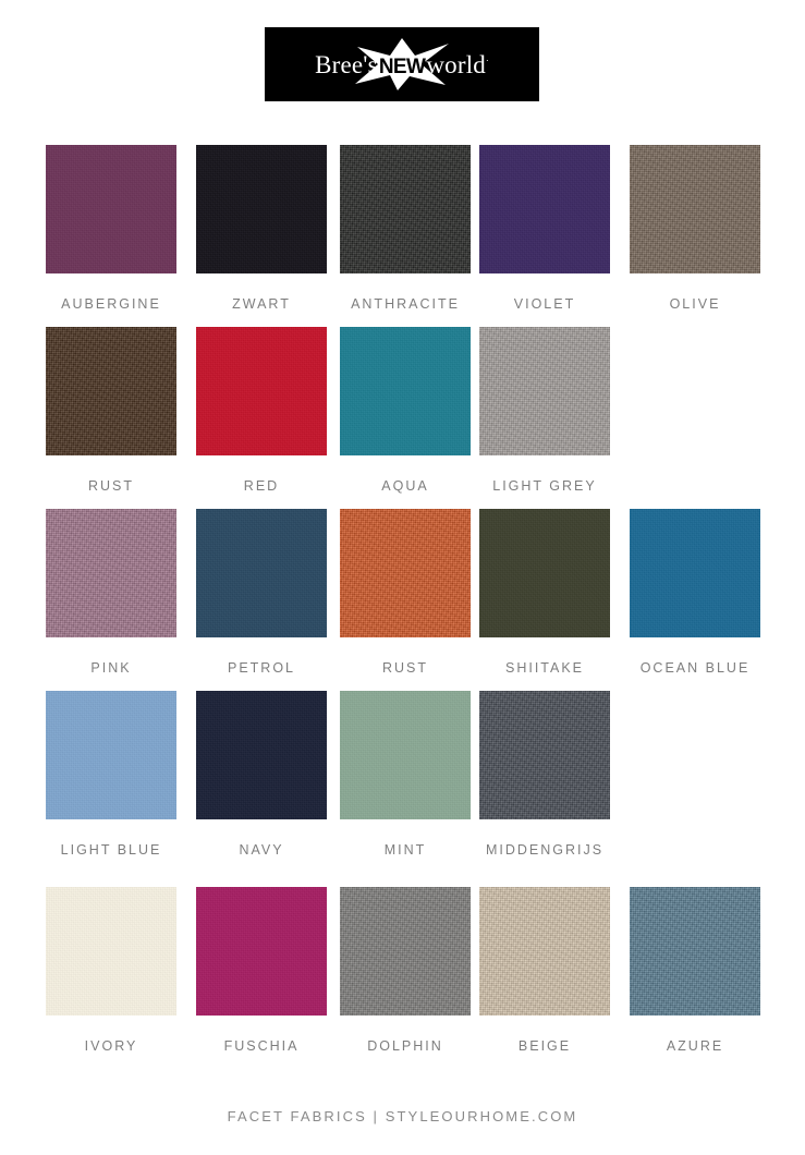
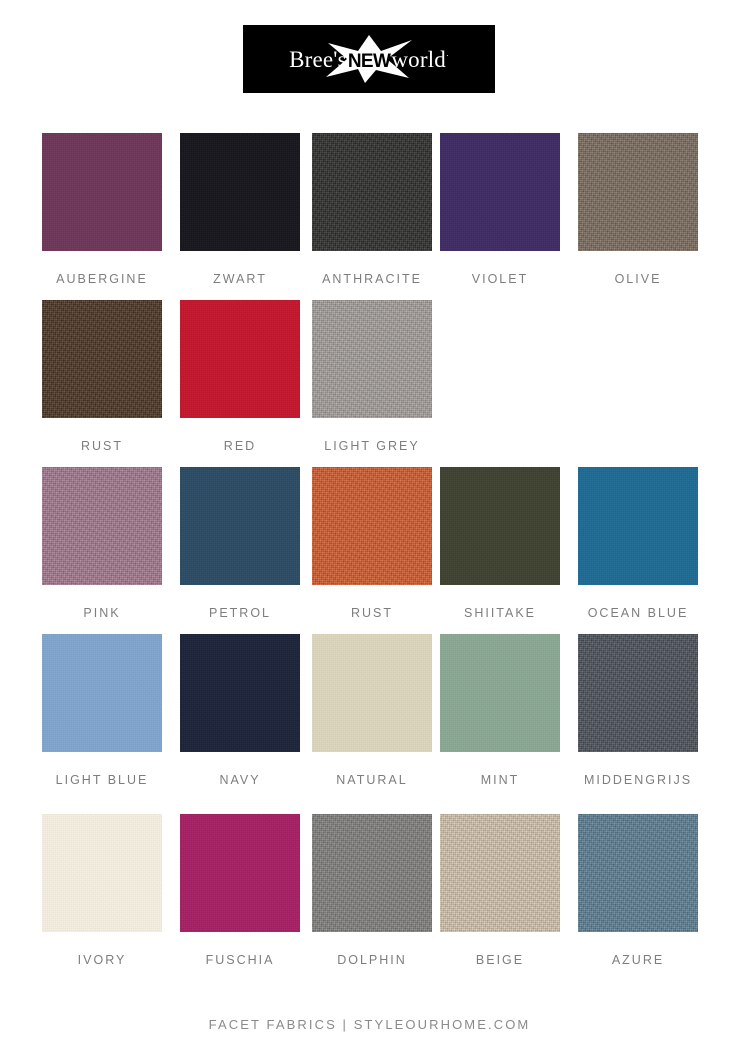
  Bree'sNEWworld·
  AUBERGINE
  ZWART
  ANTHRACITE
  VIOLET
  OLIVE
  RUST
  RED
- AQUA
  LIGHT GREY
  PINK
  PETROL
  RUST
  SHIITAKE
  OCEAN BLUE
  LIGHT BLUE
  NAVY
+ NATURAL
  MINT
  MIDDENGRIJS
  IVORY
  FUSCHIA
  DOLPHIN
  BEIGE
  AZURE
  FACET FABRICS | STYLEOURHOME.COM
